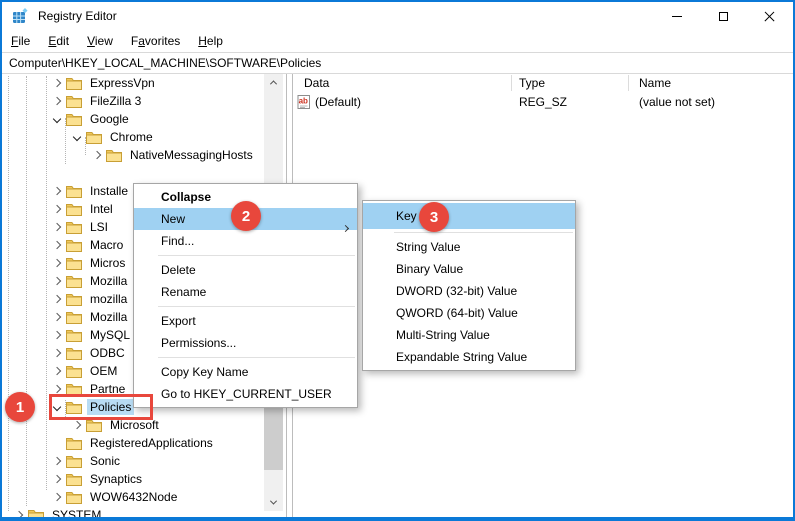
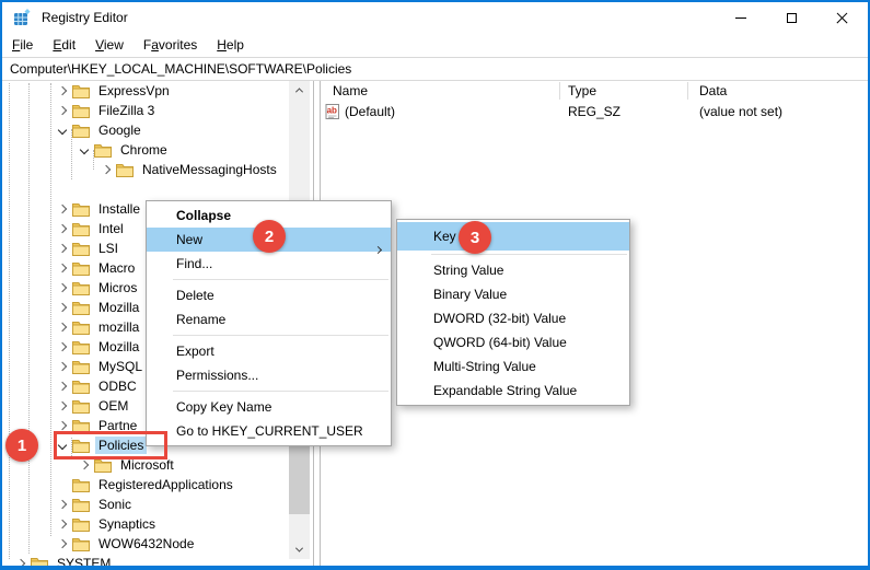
  Registry Editor
  File
  Edit
  View
  Favorites
  Help
  Computer\HKEY_LOCAL_MACHINE\SOFTWARE\Policies
  ExpressVpn
  FileZilla 3
  Google
  Chrome
  NativeMessagingHosts
  Installe
  Intel
  LSI
  Macro
  Micros
  Mozilla
  mozilla
  Mozilla
  MySQL
  ODBC
  OEM
  Partne
  Policies
  Microsoft
  RegisteredApplications
  Sonic
  Synaptics
  WOW6432Node
  SYSTEM
- Data
+ Name
  Type
- Name
+ Data
  ab
  (Default)
  REG_SZ
  (value not set)
  Collapse
  New
  Find...
  Delete
  Rename
  Export
  Permissions...
  Copy Key Name
  Go to HKEY_CURRENT_USER
  Key
  String Value
  Binary Value
  DWORD (32-bit) Value
  QWORD (64-bit) Value
  Multi-String Value
  Expandable String Value
  1
  2
  3
